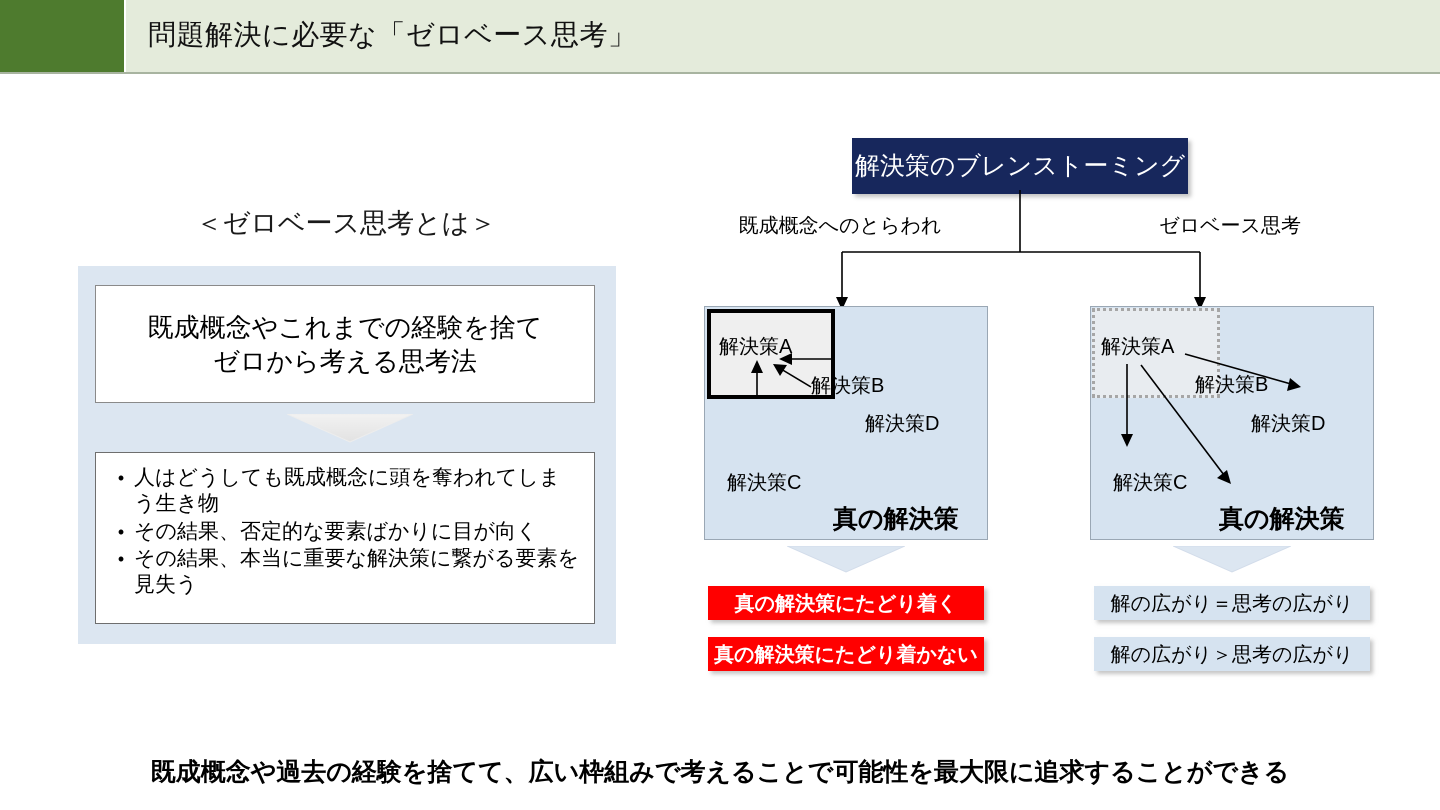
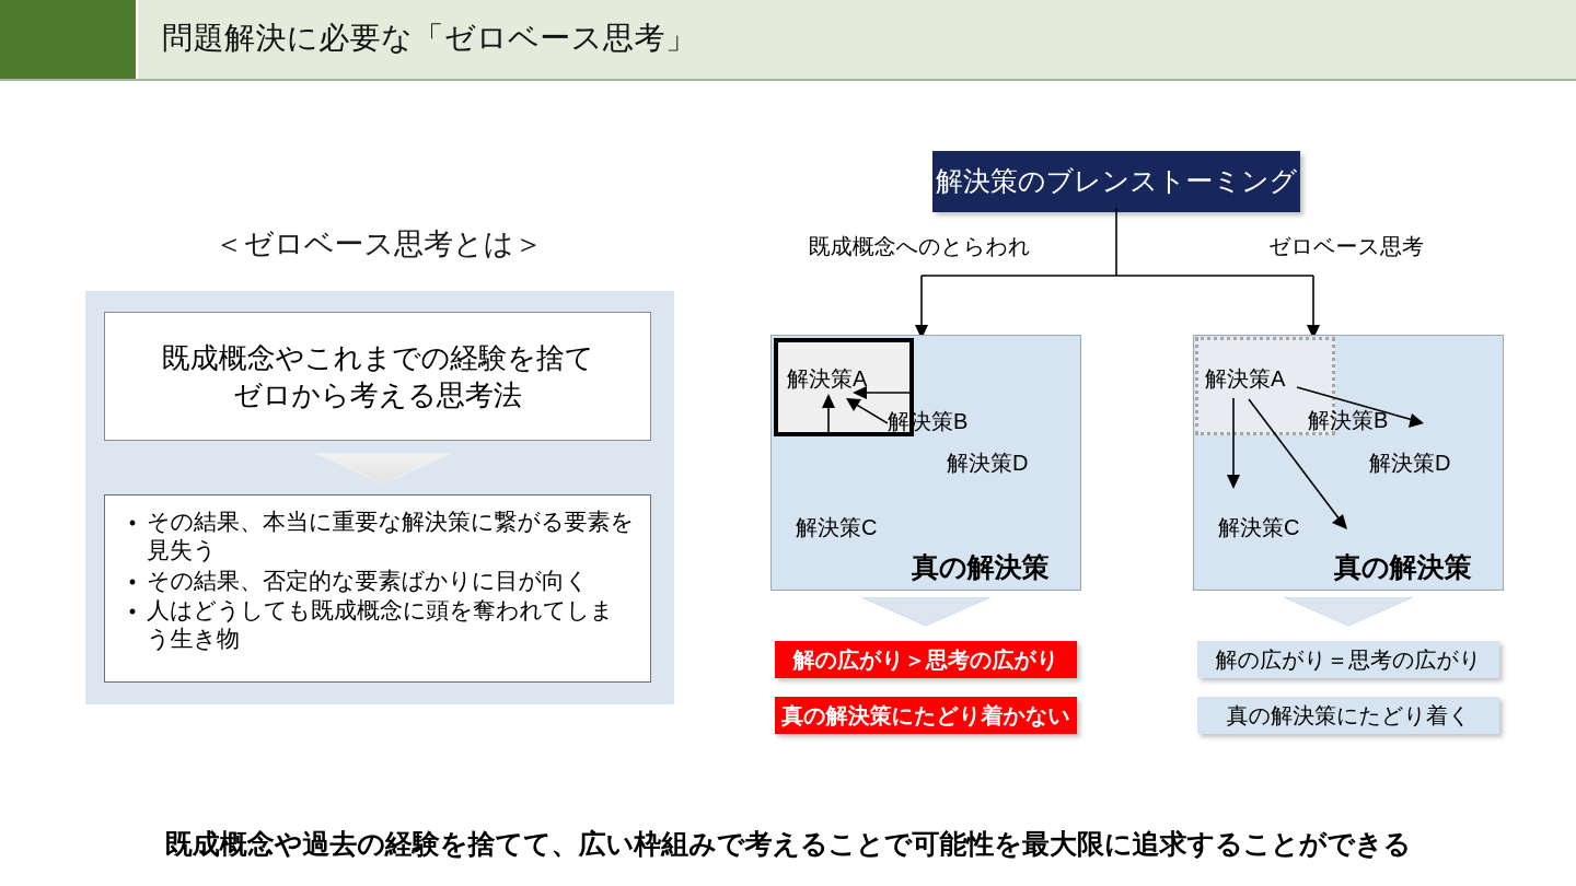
  問題解決に必要な「ゼロベース思考」
  ＜ゼロベース思考とは＞
  既成概念やこれまでの経験を捨て
  ゼロから考える思考法
  •
- 人はどうしても既成概念に頭を奪われてしまう生き物
+ その結果、本当に重要な解決策に繋がる要素を見失う
  •
  その結果、否定的な要素ばかりに目が向く
  •
- その結果、本当に重要な解決策に繋がる要素を見失う
+ 人はどうしても既成概念に頭を奪われてしまう生き物
  解決策のブレンストーミング
  既成概念へのとらわれ
  ゼロベース思考
  解決策A
  解決策B
  解決策D
  解決策C
  真の解決策
  解決策A
  解決策B
  解決策D
  解決策C
  真の解決策
- 真の解決策にたどり着く
+ 解の広がり＞思考の広がり
  真の解決策にたどり着かない
  解の広がり＝思考の広がり
- 解の広がり＞思考の広がり
+ 真の解決策にたどり着く
  既成概念や過去の経験を捨てて、広い枠組みで考えることで可能性を最大限に追求することができる
